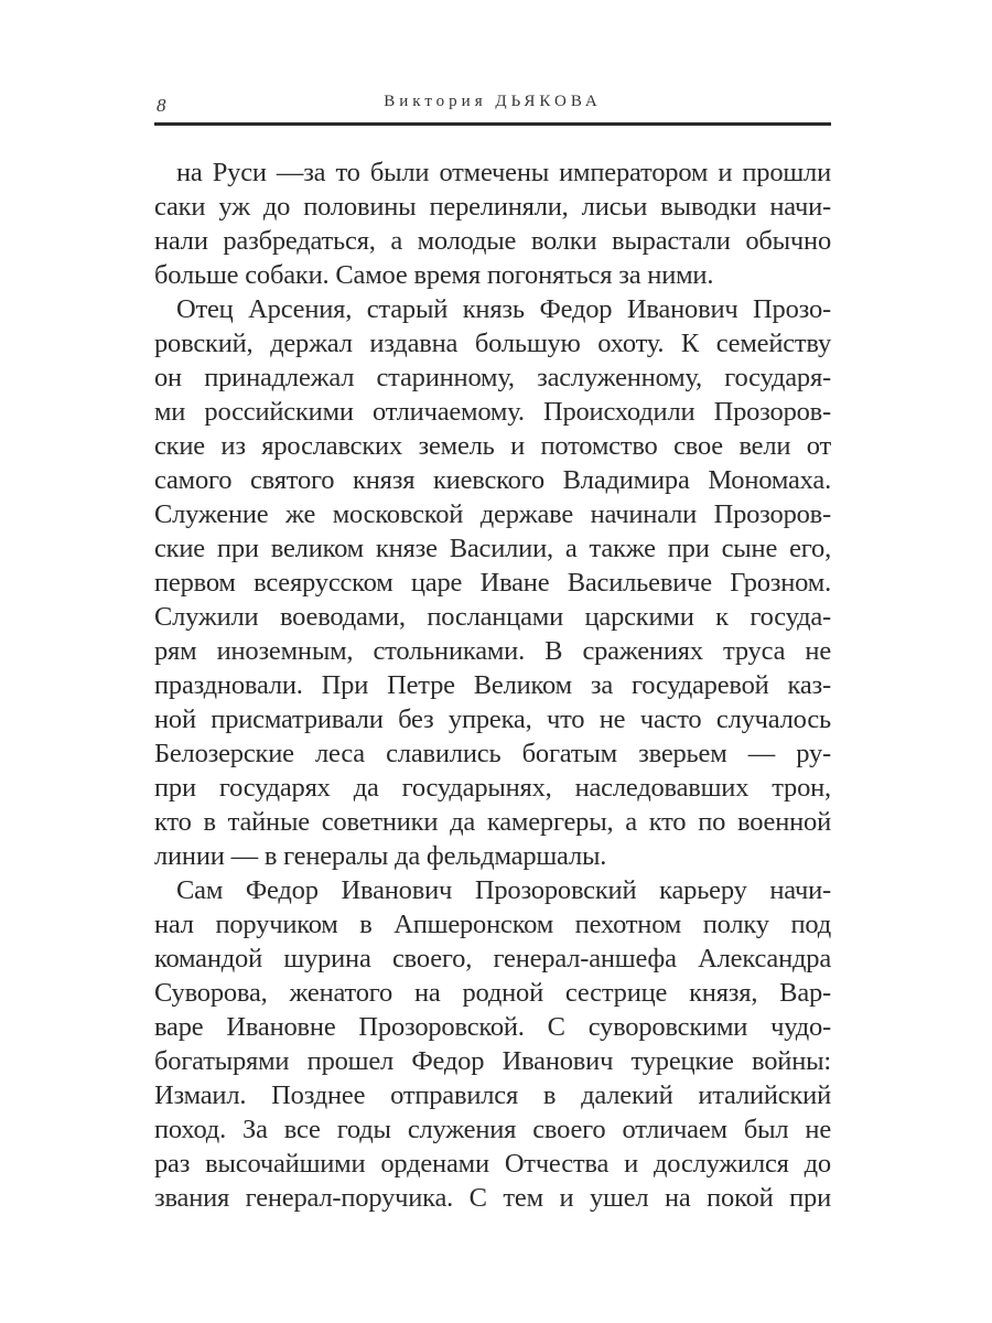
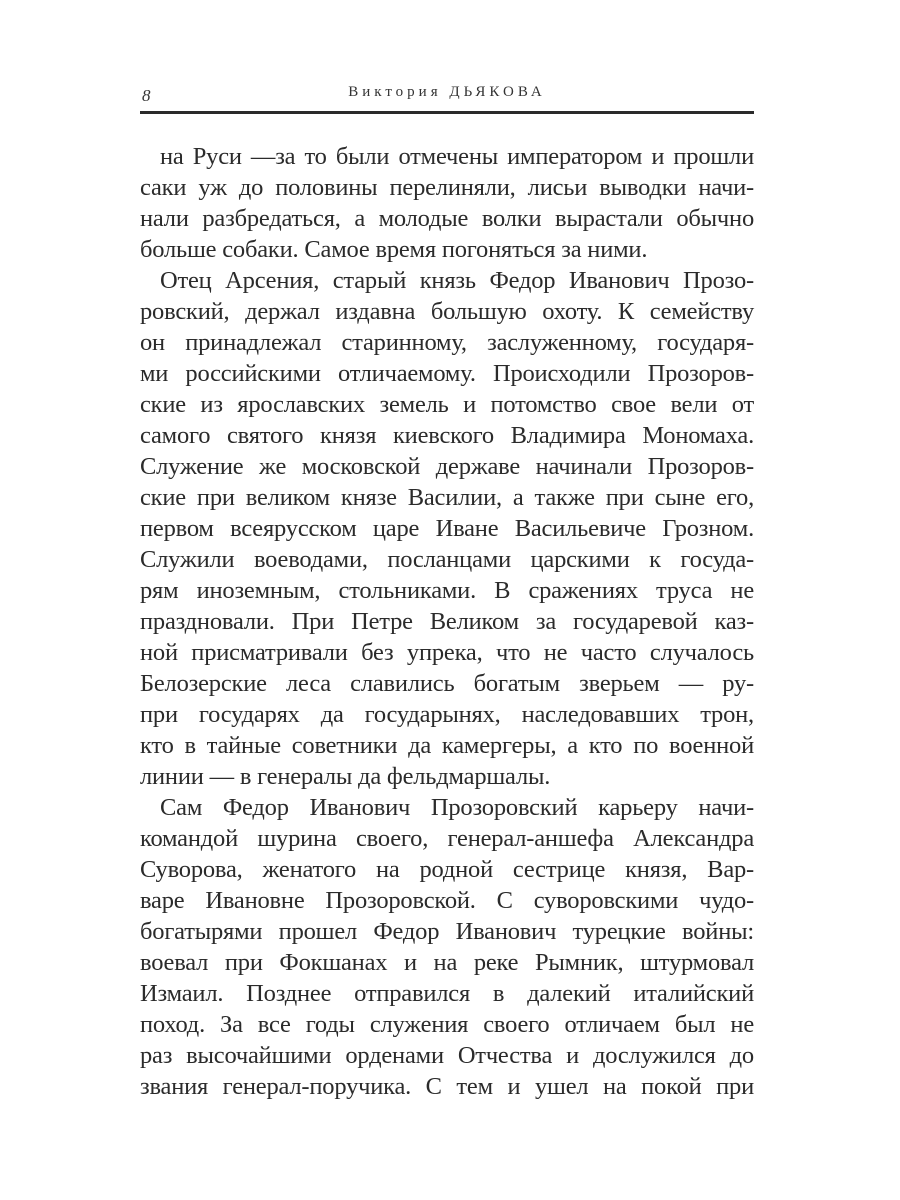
  8
  Виктория ДЬЯКОВА
  на Руси —за то были отмечены императором и прошли
  саки уж до половины перелиняли, лисьи выводки начи-
  нали разбредаться, а молодые волки вырастали обычно
  больше собаки. Самое время погоняться за ними.
  Отец Арсения, старый князь Федор Иванович Прозо-
  ровский, держал издавна большую охоту. К семейству
  он принадлежал старинному, заслуженному, государя-
  ми российскими отличаемому. Происходили Прозоров-
  ские из ярославских земель и потомство свое вели от
  самого святого князя киевского Владимира Мономаха.
  Служение же московской державе начинали Прозоров-
  ские при великом князе Василии, а также при сыне его,
  первом всеярусском царе Иване Васильевиче Грозном.
  Служили воеводами, посланцами царскими к госуда-
  рям иноземным, стольниками. В сражениях труса не
  праздновали. При Петре Великом за государевой каз-
  ной присматривали без упрека, что не часто случалось
  Белозерские леса славились богатым зверьем — ру-
  при государях да государынях, наследовавших трон,
  кто в тайные советники да камергеры, а кто по военной
  линии — в генералы да фельдмаршалы.
  Сам Федор Иванович Прозоровский карьеру начи-
- нал поручиком в Апшеронском пехотном полку под
  командой шурина своего, генерал-аншефа Александра
  Суворова, женатого на родной сестрице князя, Вар-
  варе Ивановне Прозоровской. С суворовскими чудо-
  богатырями прошел Федор Иванович турецкие войны:
+ воевал при Фокшанах и на реке Рымник, штурмовал
  Измаил. Позднее отправился в далекий италийский
  поход. За все годы служения своего отличаем был не
  раз высочайшими орденами Отчества и дослужился до
  звания генерал-поручика. С тем и ушел на покой при
